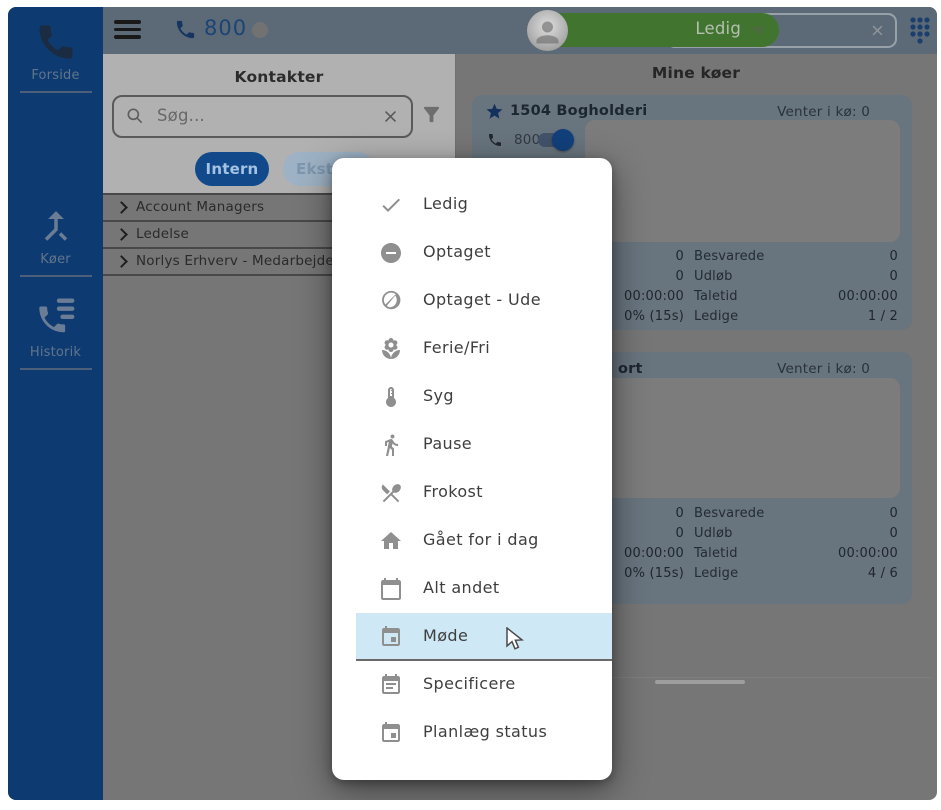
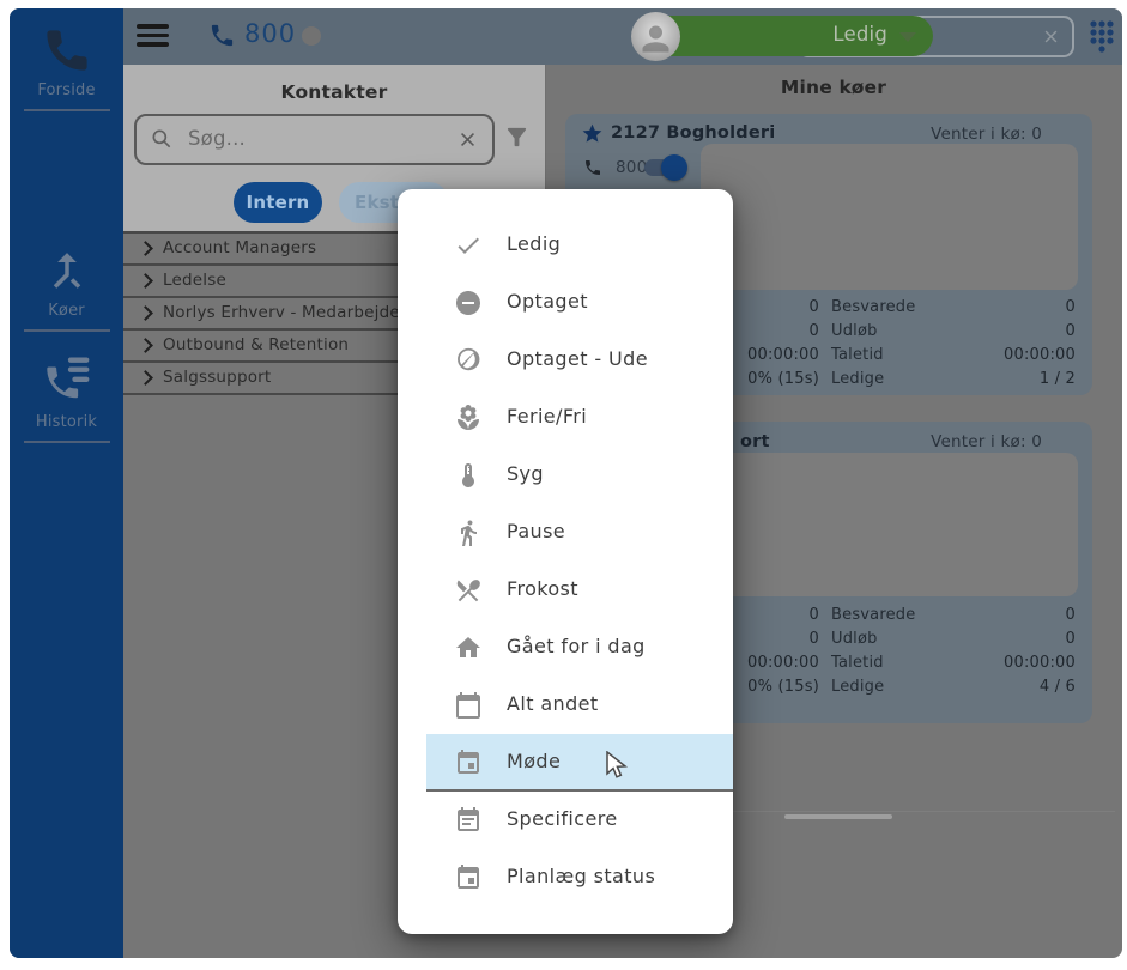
  Forside
  Køer
  Historik
  800
  Ledig
  Kontakter
  Søg...
  Intern
  Account Managers
  Ledelse
  Norlys Erhverv - Medarbejde
+ Outbound & Retention
+ Salgssupport
  Mine køer
- 1504 Bogholderi
+ 2127 Bogholderi
  Venter i kø: 0
  800
  0
  Besvarede
  0
  0
  Udløb
  0
  00:00:00
  Taletid
  00:00:00
  0% (15s)
  Ledige
  1 / 2
  ort
  Venter i kø: 0
  0
  Besvarede
  0
  0
  Udløb
  0
  00:00:00
  Taletid
  00:00:00
  0% (15s)
  Ledige
  4 / 6
  Ledig
  Optaget
  Optaget - Ude
  Ferie/Fri
  Syg
  Pause
  Frokost
  Gået for i dag
  Alt andet
  Møde
  Specificere
  Planlæg status
